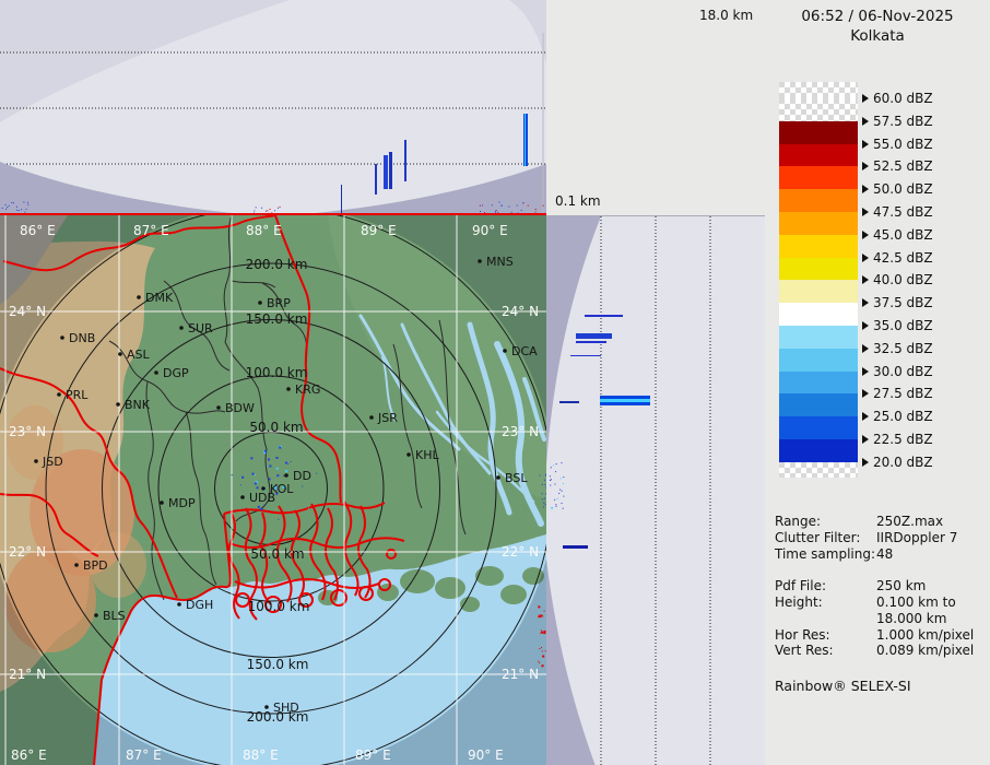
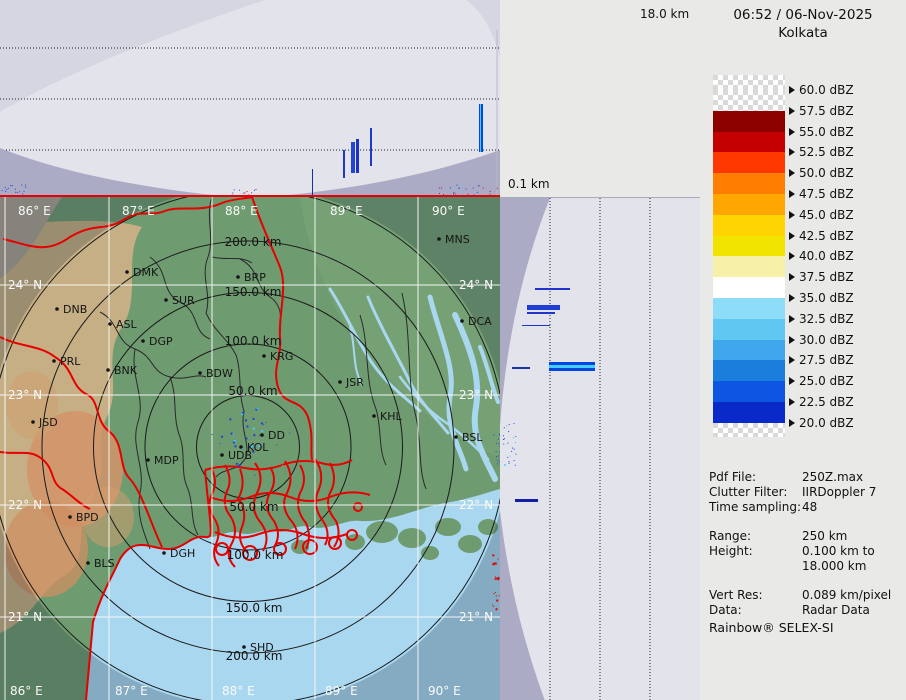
  86° E
  87° E
  88° E
  89° E
  90° E
  86° E
  87° E
  88° E
  89° E
  90° E
  24° N
  23° N
  22° N
  21° N
  24° N
  23° N
  22° N
  21° N
  200.0 km
  150.0 km
  100.0 km
  50.0 km
  50.0 km
  100.0 km
  150.0 km
  200.0 km
  DMK
  BRP
  SUR
  DNB
  ASL
  DGP
  MNS
  DCA
  KRG
  PRL
  BNK
  BDW
  JSR
  KHL
  BSL
  DD
  KOL
  UDB
  MDP
  JSD
  BPD
  BLS
  DGH
  SHD
  18.0 km
  0.1 km
  06:52 / 06-Nov-2025
  Kolkata
  Rainbow® SELEX-SI
  60.0 dBZ
  57.5 dBZ
  55.0 dBZ
  52.5 dBZ
  50.0 dBZ
  47.5 dBZ
  45.0 dBZ
  42.5 dBZ
  40.0 dBZ
  37.5 dBZ
  35.0 dBZ
  32.5 dBZ
  30.0 dBZ
  27.5 dBZ
  25.0 dBZ
  22.5 dBZ
  20.0 dBZ
- Range:
+ Pdf File:
  250Z.max
  Clutter Filter:
  IIRDoppler 7
  Time sampling:
  48
- Pdf File:
+ Range:
  250 km
  Height:
  0.100 km to
  18.000 km
- Hor Res:
- 1.000 km/pixel
  Vert Res:
  0.089 km/pixel
+ Data:
+ Radar Data
